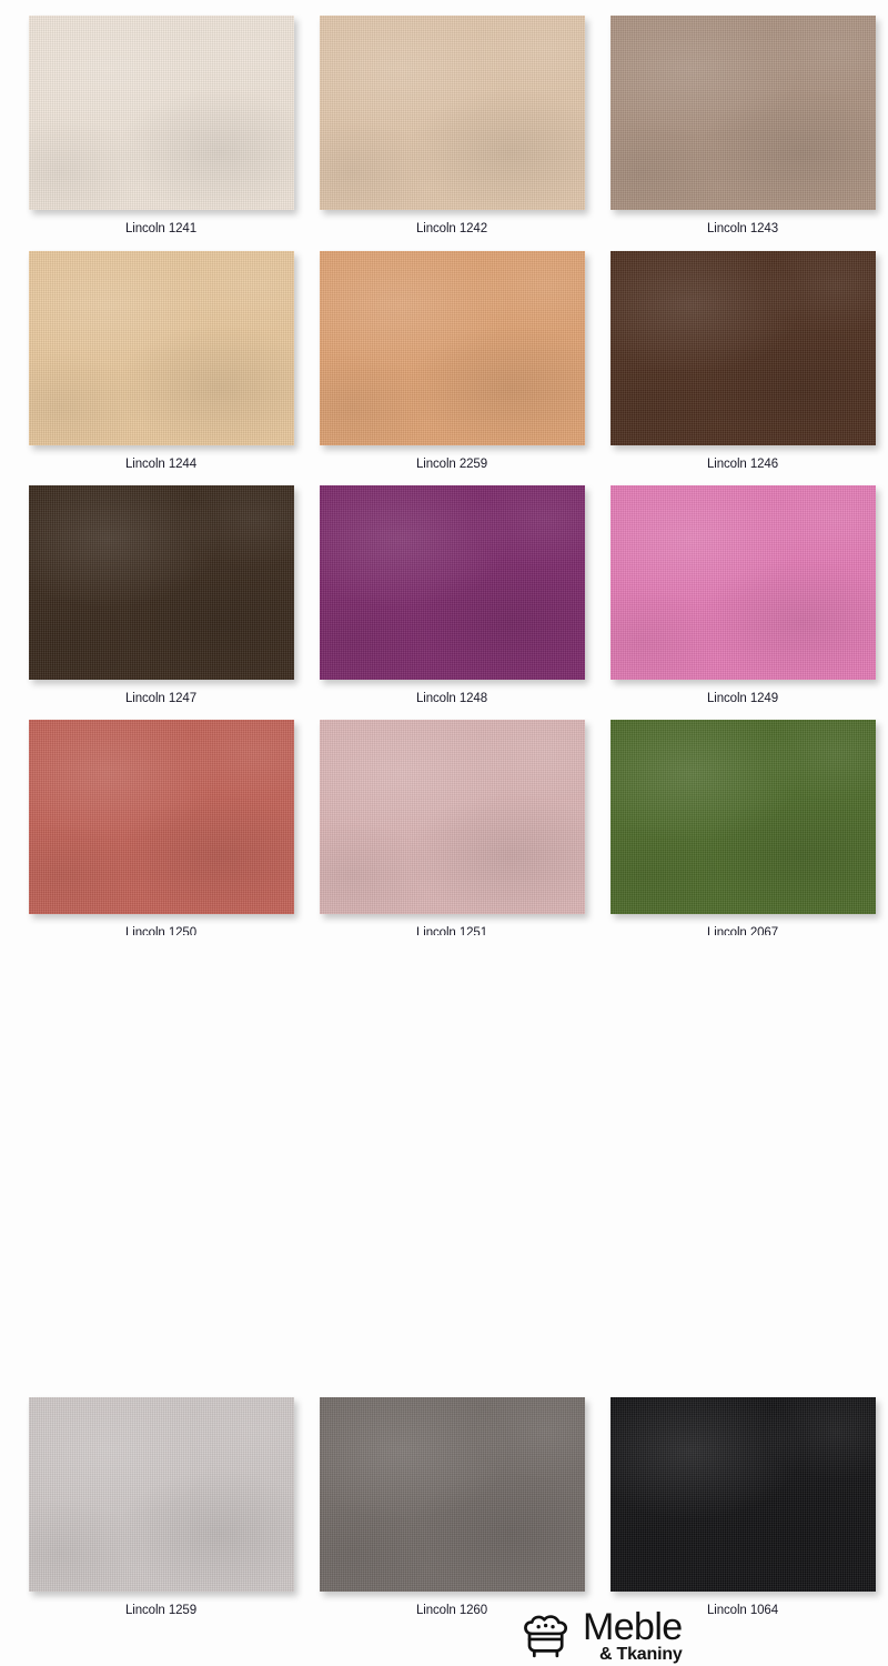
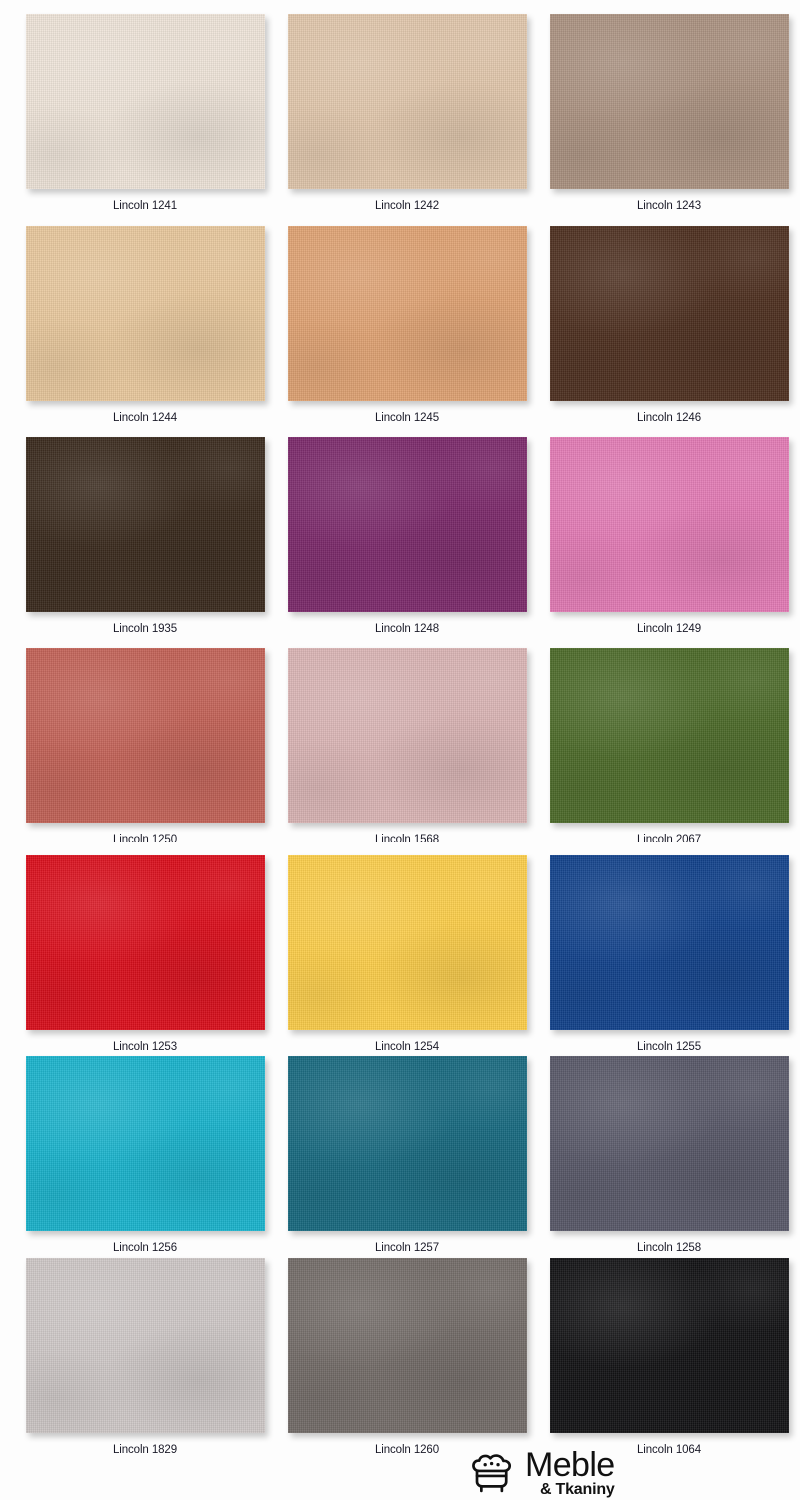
  Lincoln 1241
  Lincoln 1242
  Lincoln 1243
  Lincoln 1244
- Lincoln 2259
+ Lincoln 1245
  Lincoln 1246
- Lincoln 1247
+ Lincoln 1935
  Lincoln 1248
  Lincoln 1249
  Lincoln 1250
- Lincoln 1251
+ Lincoln 1568
  Lincoln 2067
+ Lincoln 1253
+ Lincoln 1254
+ Lincoln 1255
+ Lincoln 1256
+ Lincoln 1257
+ Lincoln 1258
- Lincoln 1259
+ Lincoln 1829
  Lincoln 1260
  Lincoln 1064
  Meble
  & Tkaniny
